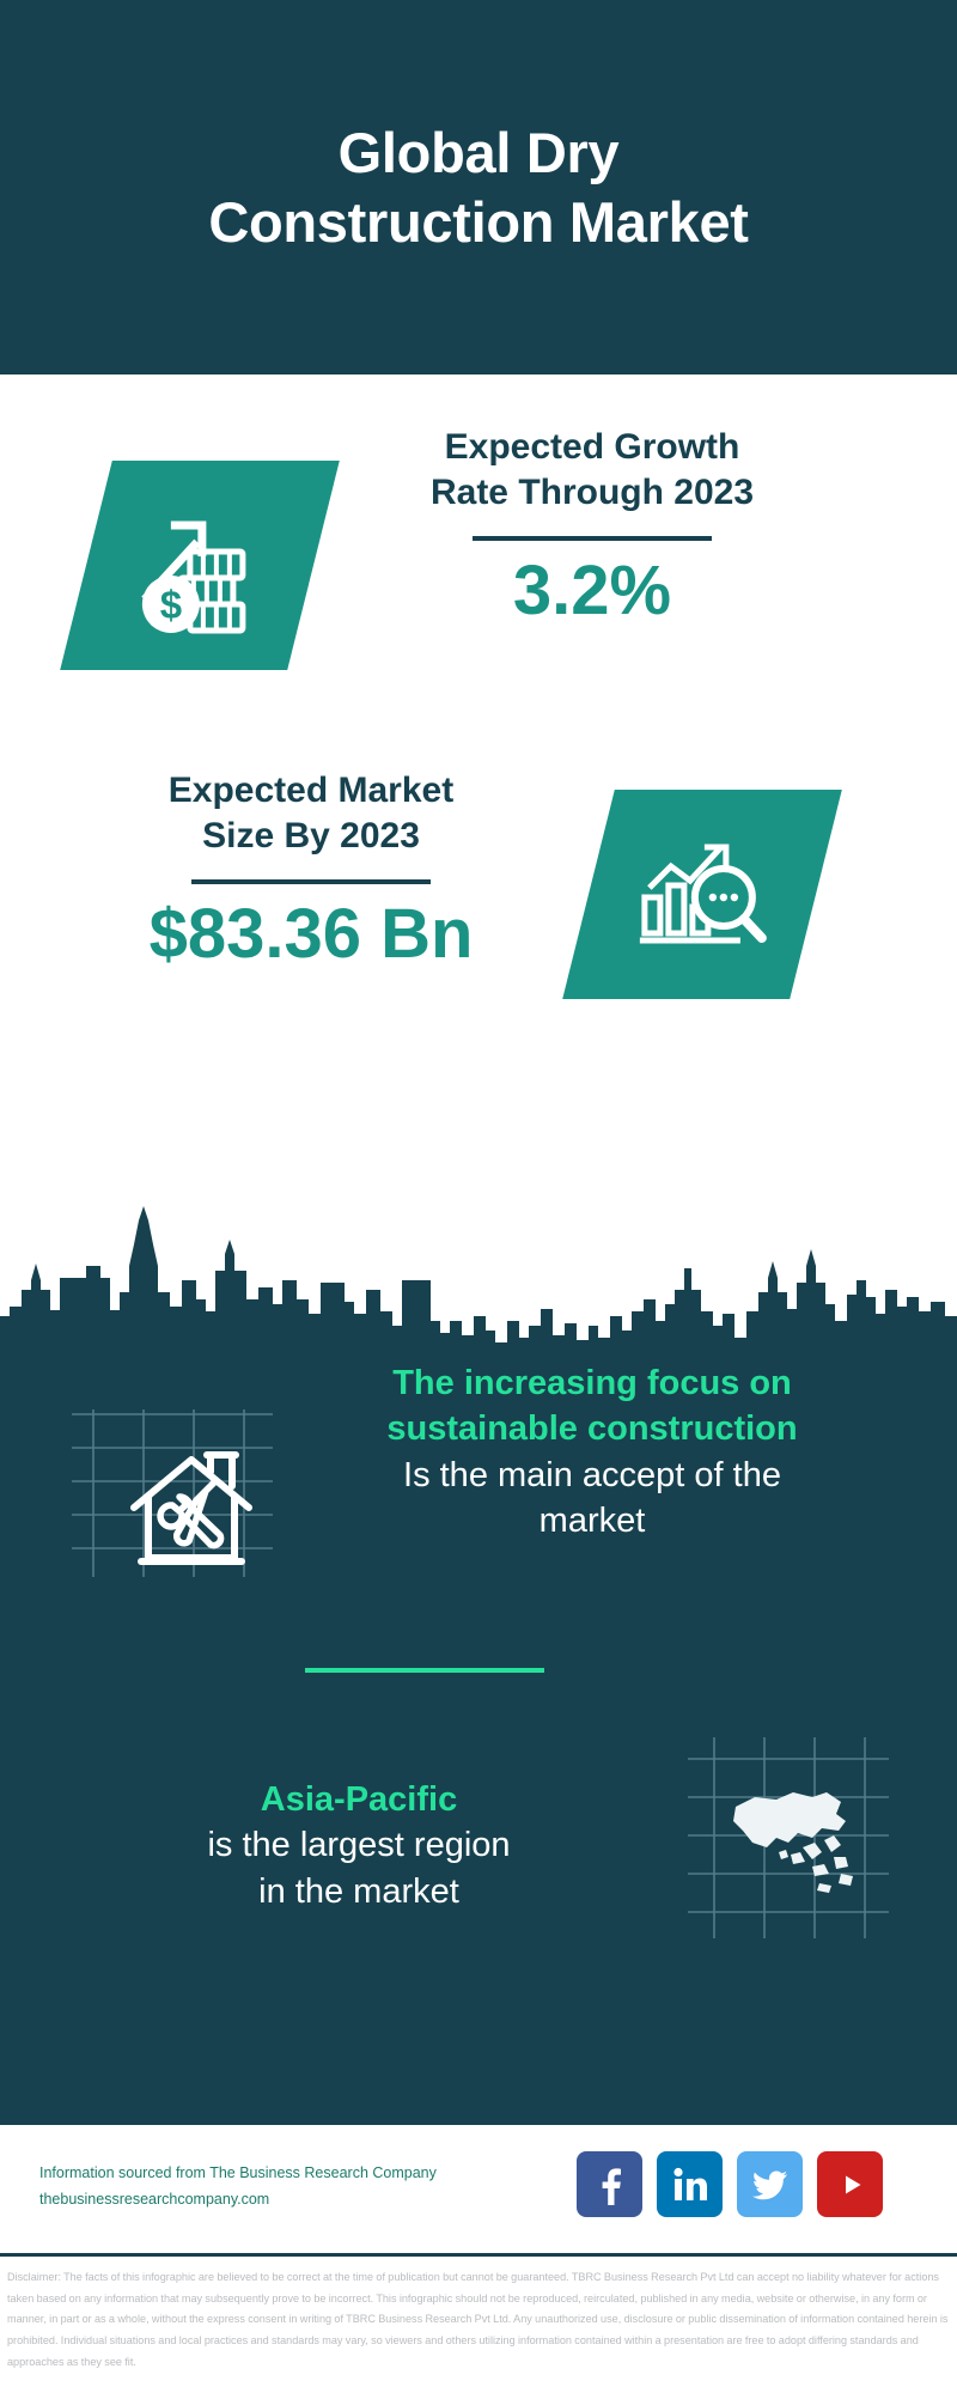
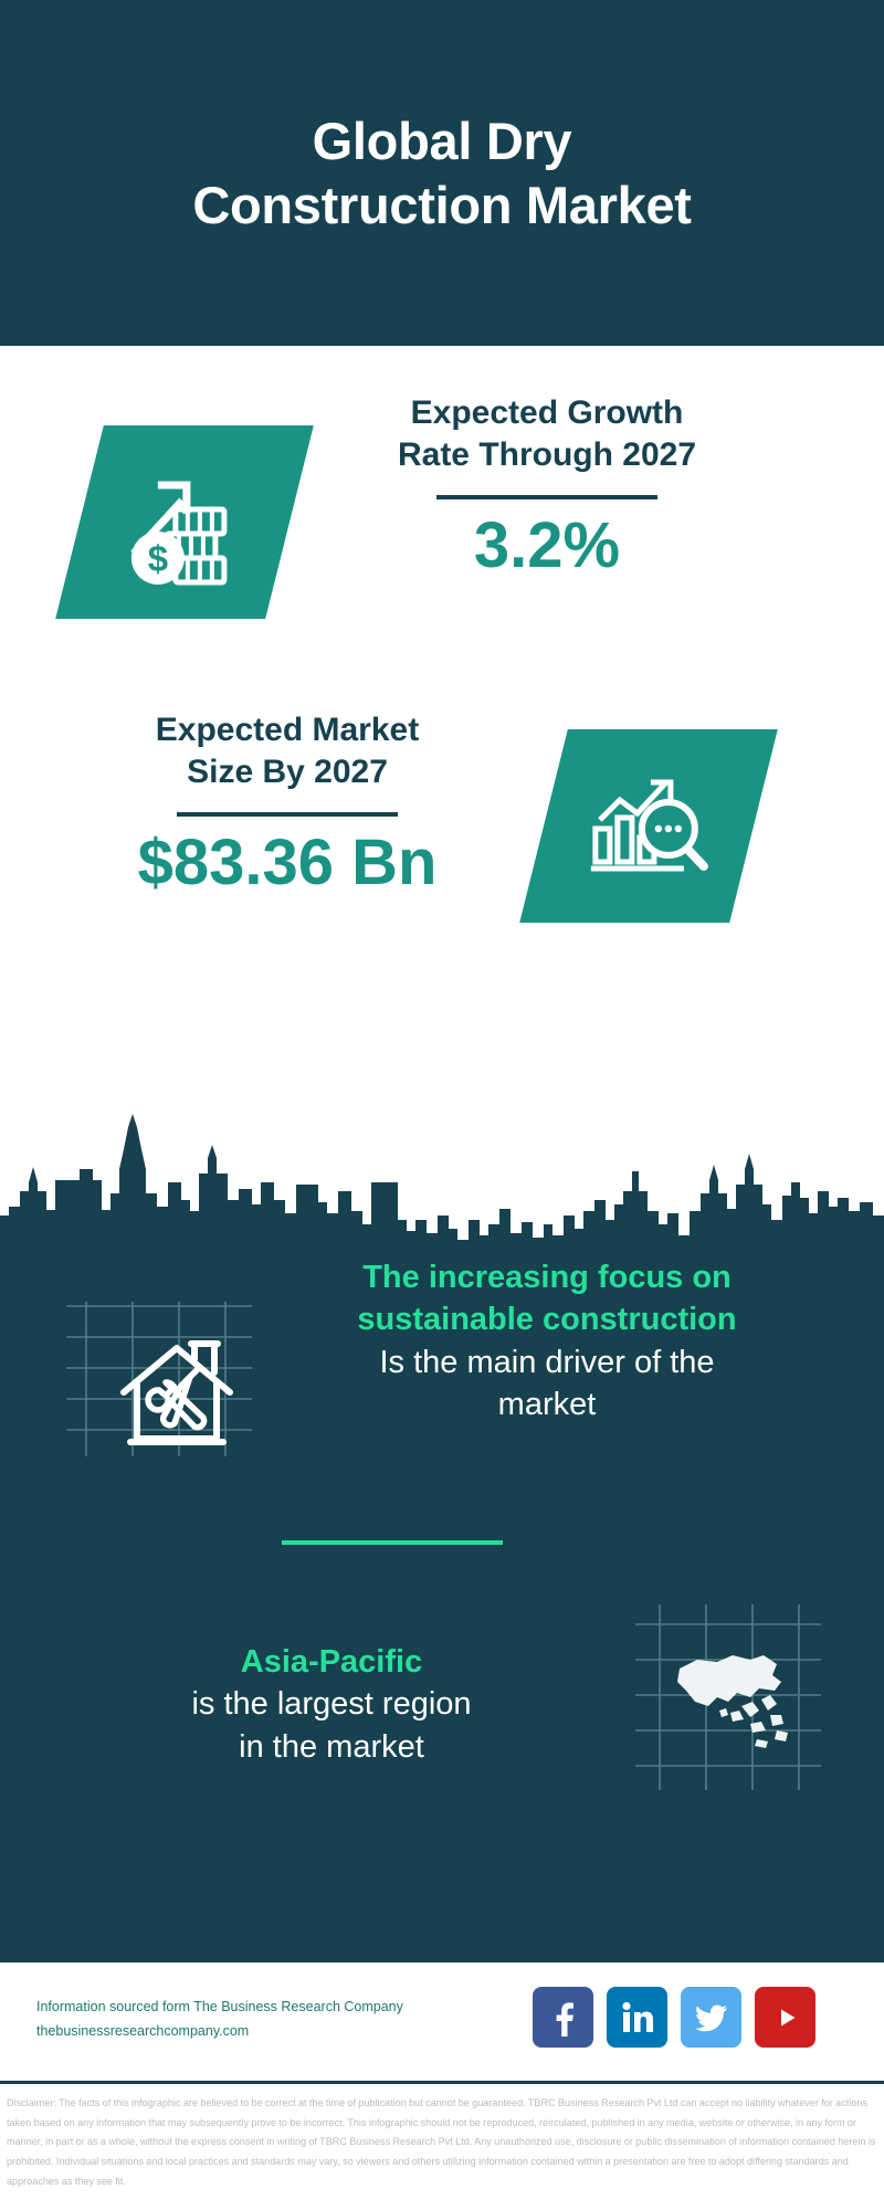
  Global Dry
  Construction Market
  Expected Growth
- Rate Through 2023
+ Rate Through 2027
  3.2%
  Expected Market
- Size By 2023
+ Size By 2027
  $83.36 Bn
  The increasing focus on
  sustainable construction
- Is the main accept of the
+ Is the main driver of the
  market
  Asia-Pacific
  is the largest region
  in the market
- Information sourced from The Business Research Company
+ Information sourced form The Business Research Company
  thebusinessresearchcompany.com
  Disclaimer: The facts of this infographic are believed to be correct at the time of publication but cannot be guaranteed. TBRC Business Research Pvt Ltd can accept no liability whatever for actions taken based on any information that may subsequently prove to be incorrect. This infographic should not be reproduced, reirculated, published in any media, website or otherwise, in any form or manner, in part or as a whole, without the express consent in writing of TBRC Business Research Pvt Ltd. Any unauthorized use, disclosure or public dissemination of information contained herein is prohibited. Individual situations and local practices and standards may vary, so viewers and others utilizing information contained within a presentation are free to adopt differing standards and approaches as they see fit.
